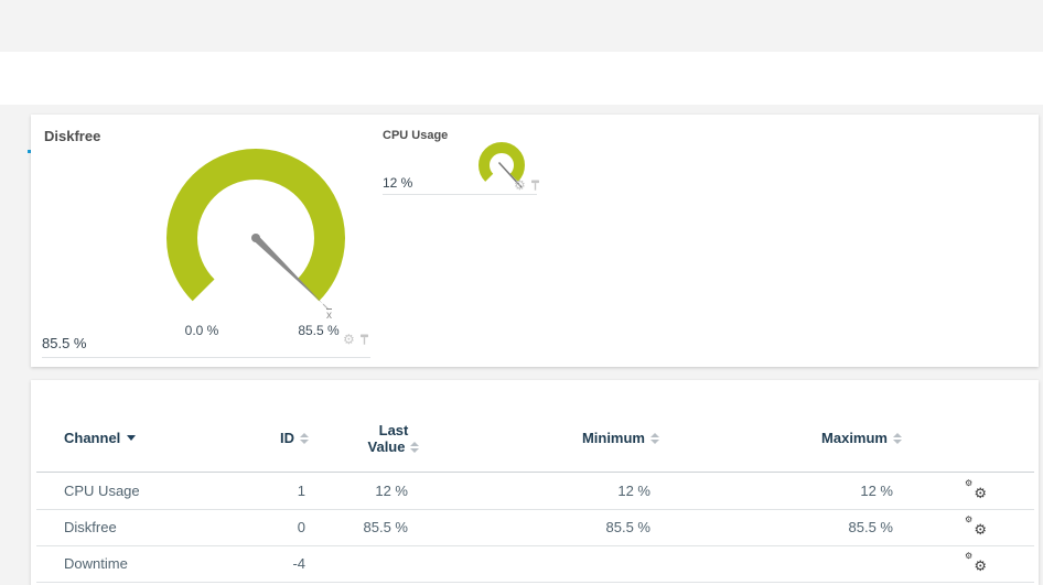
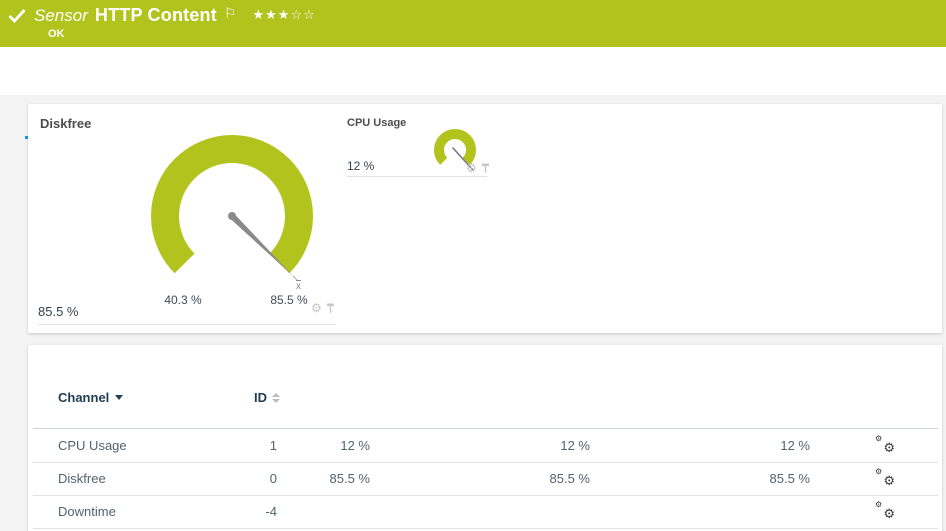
+ Sensor
+ HTTP Content
+ ⚐
+ ★★★☆☆
+ OK
  Diskfree
- 0.0 %
+ 40.3 %
  85.5 %
  x
  85.5 %
  ⚙
  CPU Usage
  12 %
  ⚙
  Channel
  ID
- Last
- Value
- Minimum
- Maximum
  CPU Usage
  1
  12 %
  12 %
  12 %
  ⚙
  ⚙
  Diskfree
  0
  85.5 %
  85.5 %
  85.5 %
  ⚙
  ⚙
  Downtime
  -4
  ⚙
  ⚙
